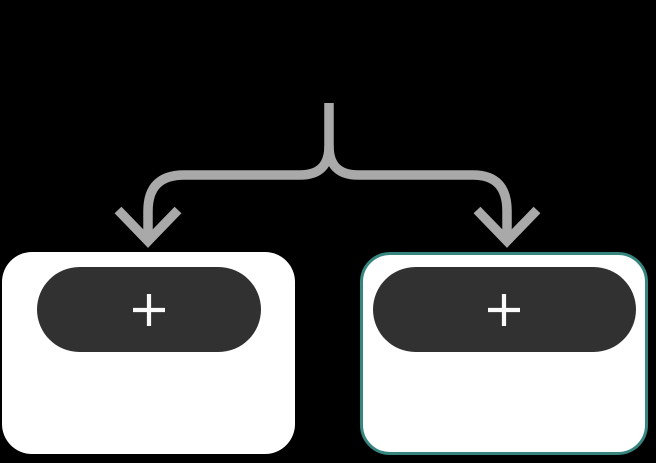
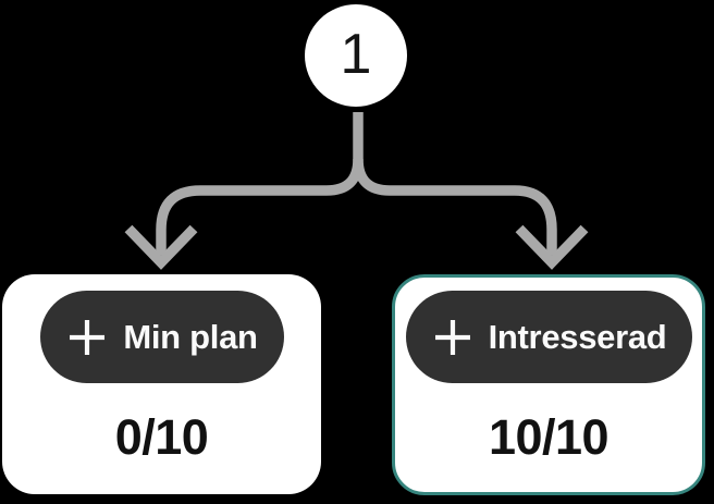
+ 1
+ Min plan
+ 0/10
+ Intresserad
+ 10/10
